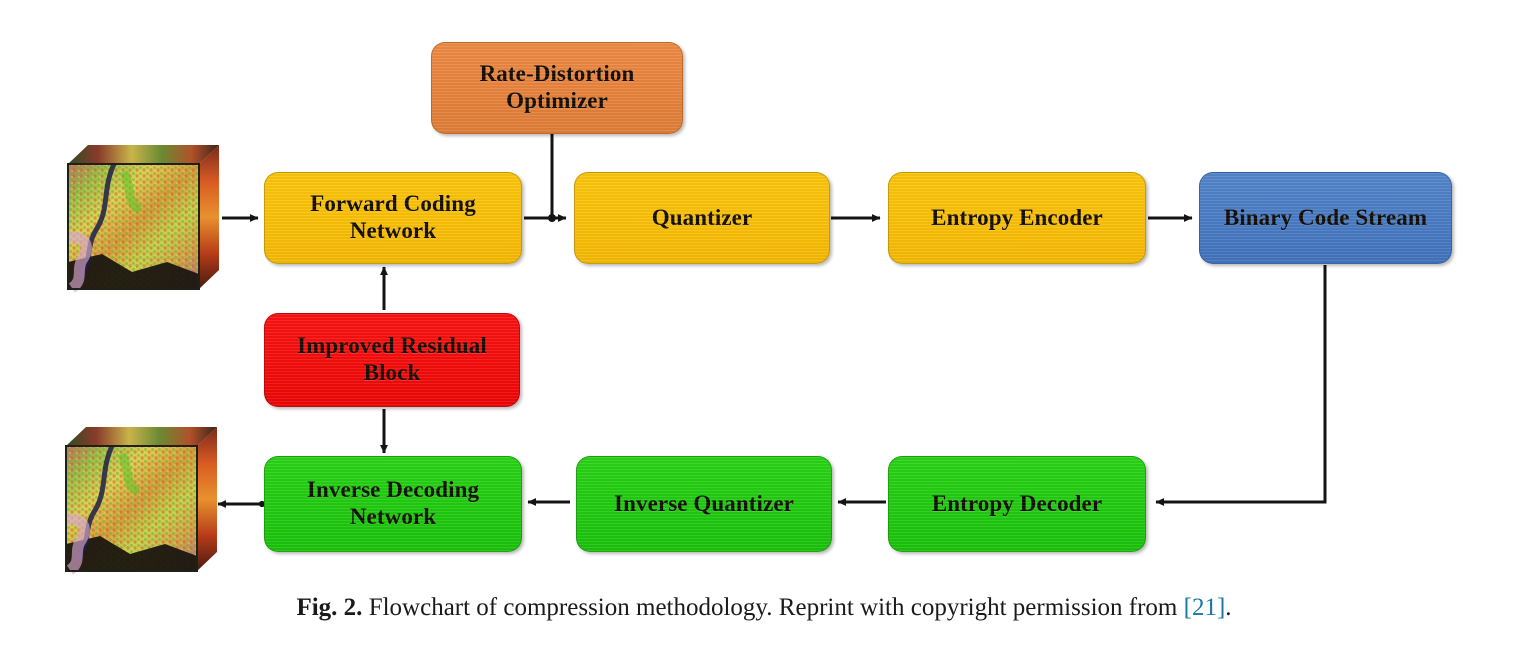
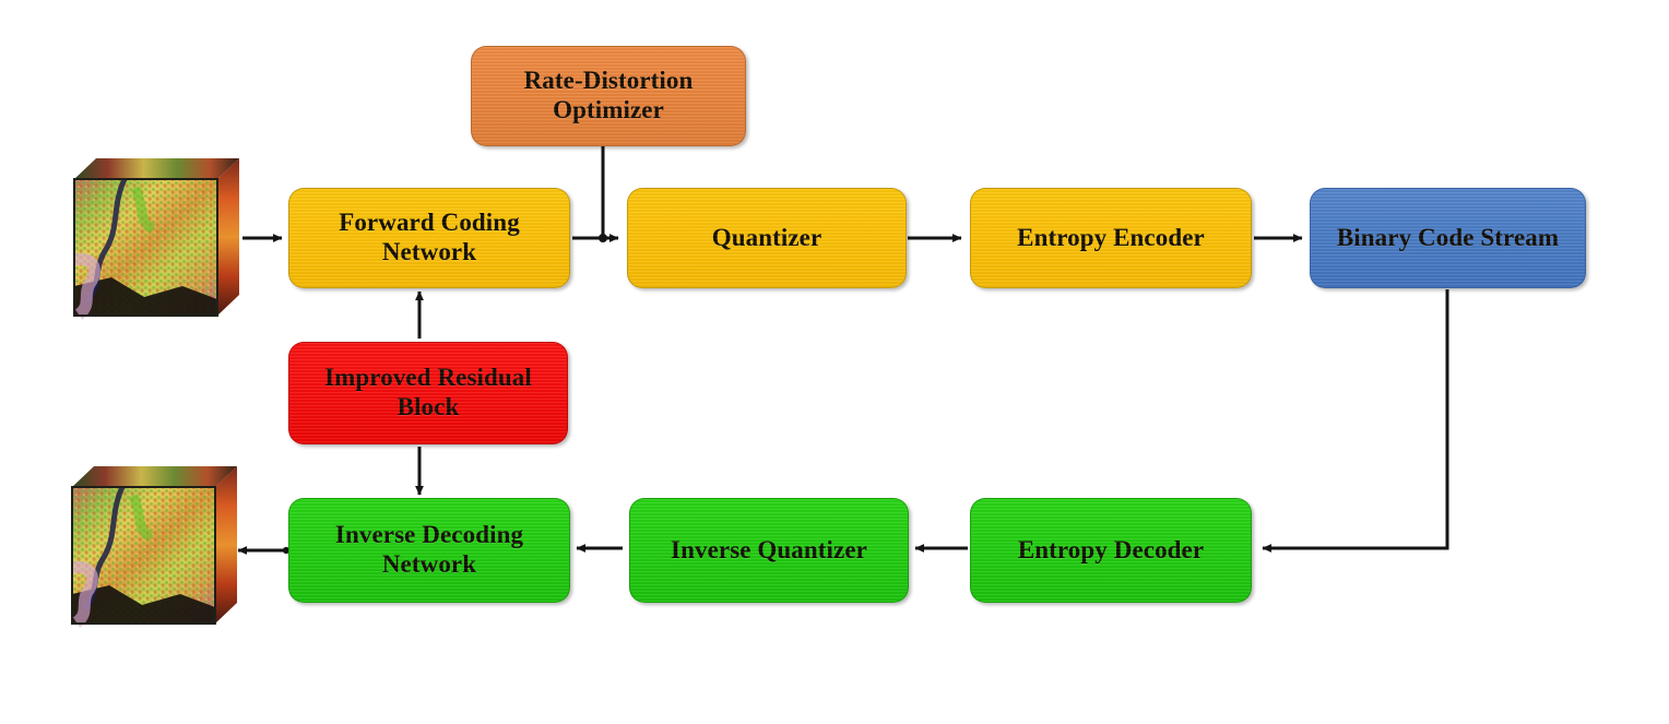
- Fig. 2. Flowchart of compression methodology. Reprint with copyright permission from [21].
